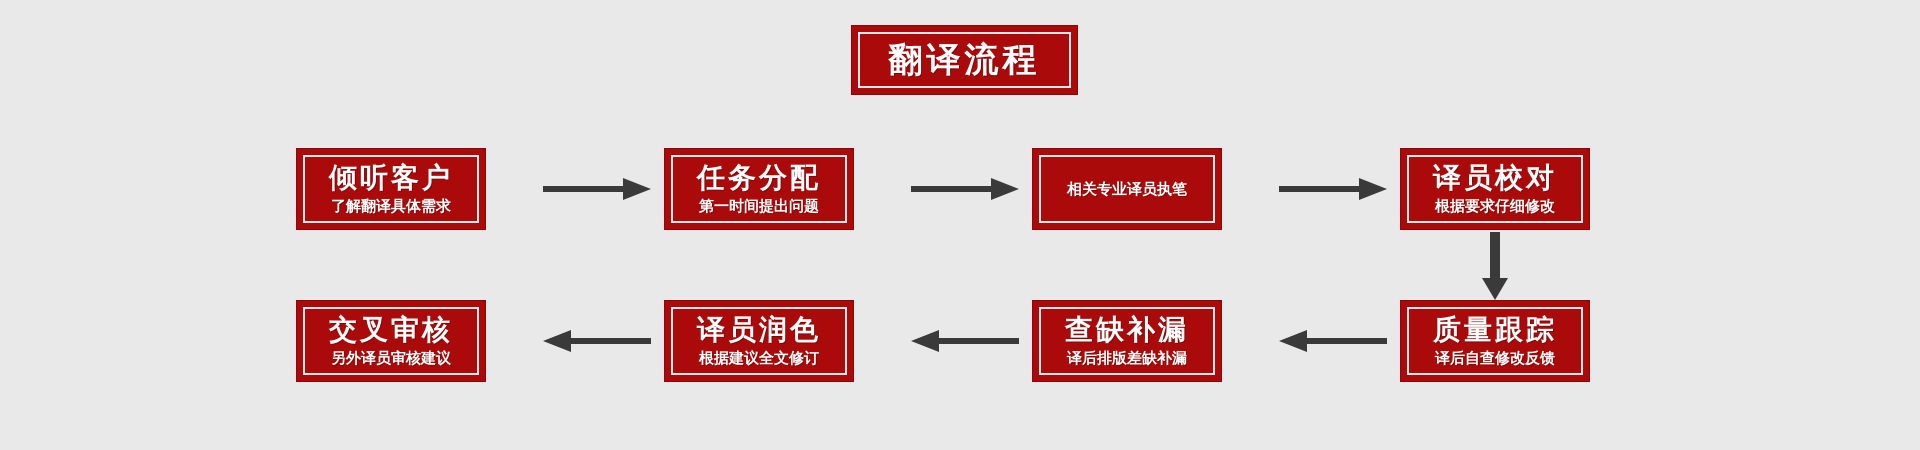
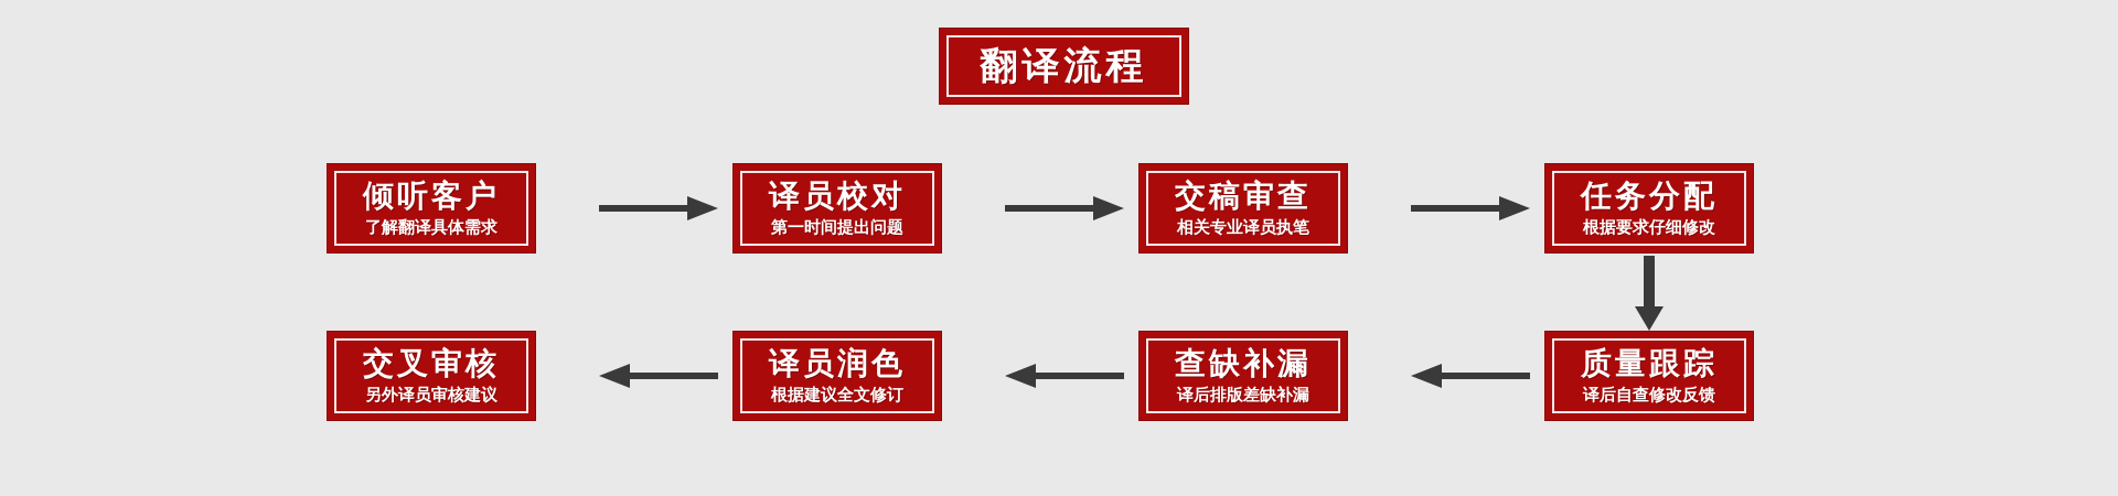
  翻译流程
  倾听客户
  了解翻译具体需求
- 任务分配
+ 译员校对
  第一时间提出问题
+ 交稿审查
  相关专业译员执笔
- 译员校对
+ 任务分配
  根据要求仔细修改
  质量跟踪
  译后自查修改反馈
  查缺补漏
  译后排版差缺补漏
  译员润色
  根据建议全文修订
  交叉审核
  另外译员审核建议
